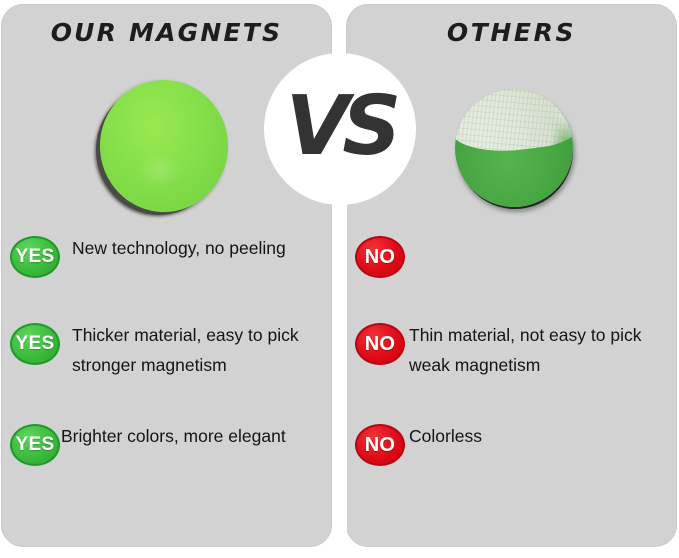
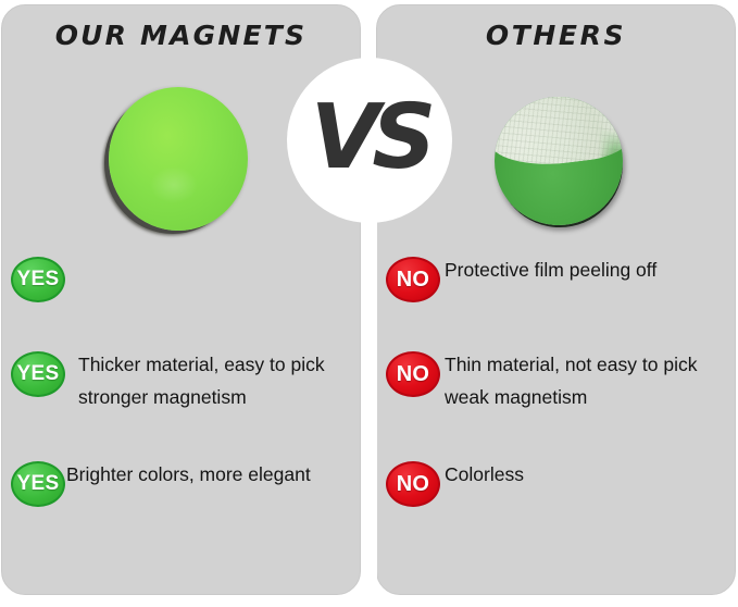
  OUR MAGNETS
  YES
- New technology, no peeling
  YES
  Thicker material, easy to pick
  stronger magnetism
  YES
  Brighter colors, more elegant
  OTHERS
  NO
+ Protective film peeling off
  NO
  Thin material, not easy to pick
  weak magnetism
  NO
  Colorless
  VS
